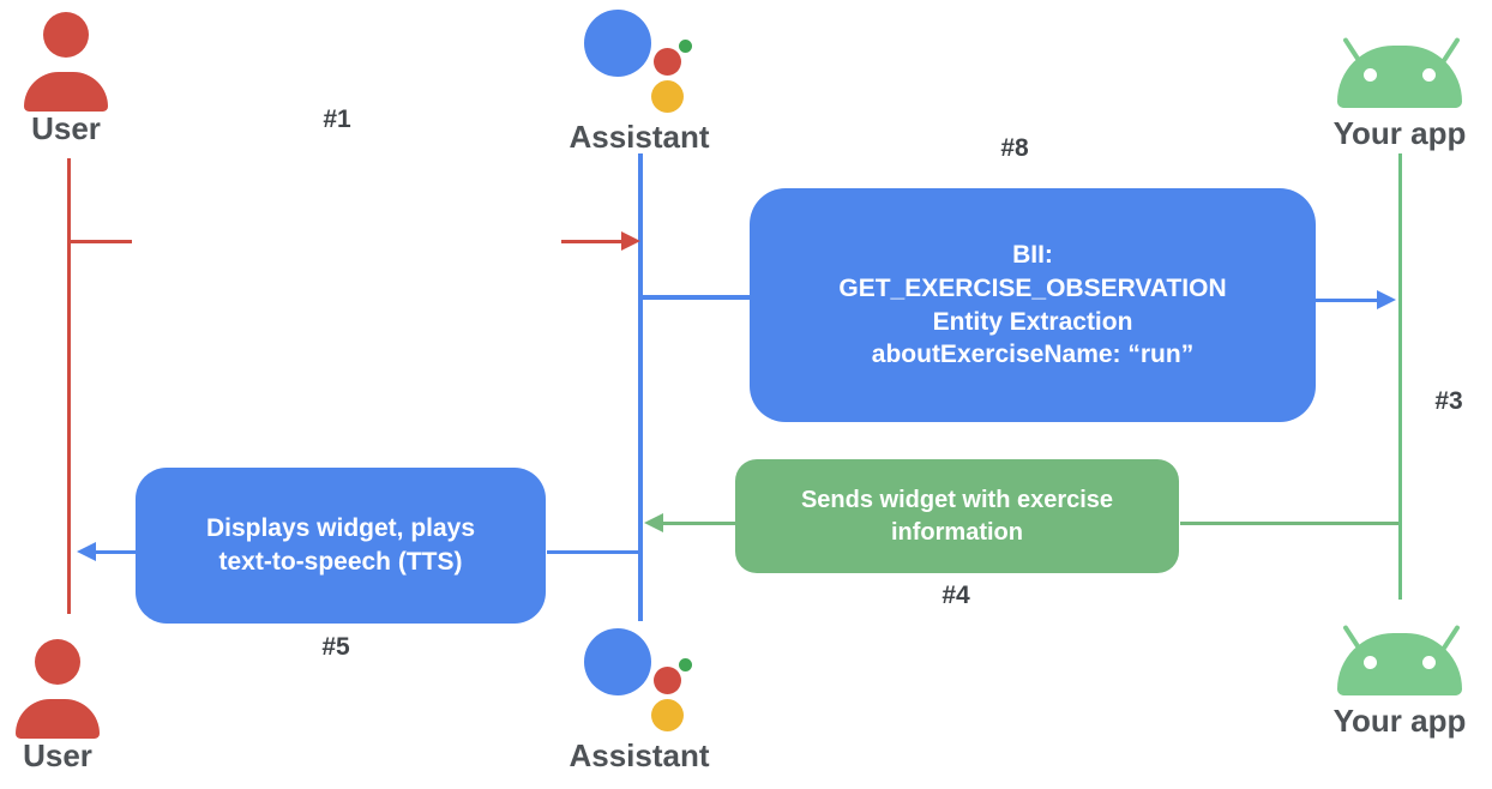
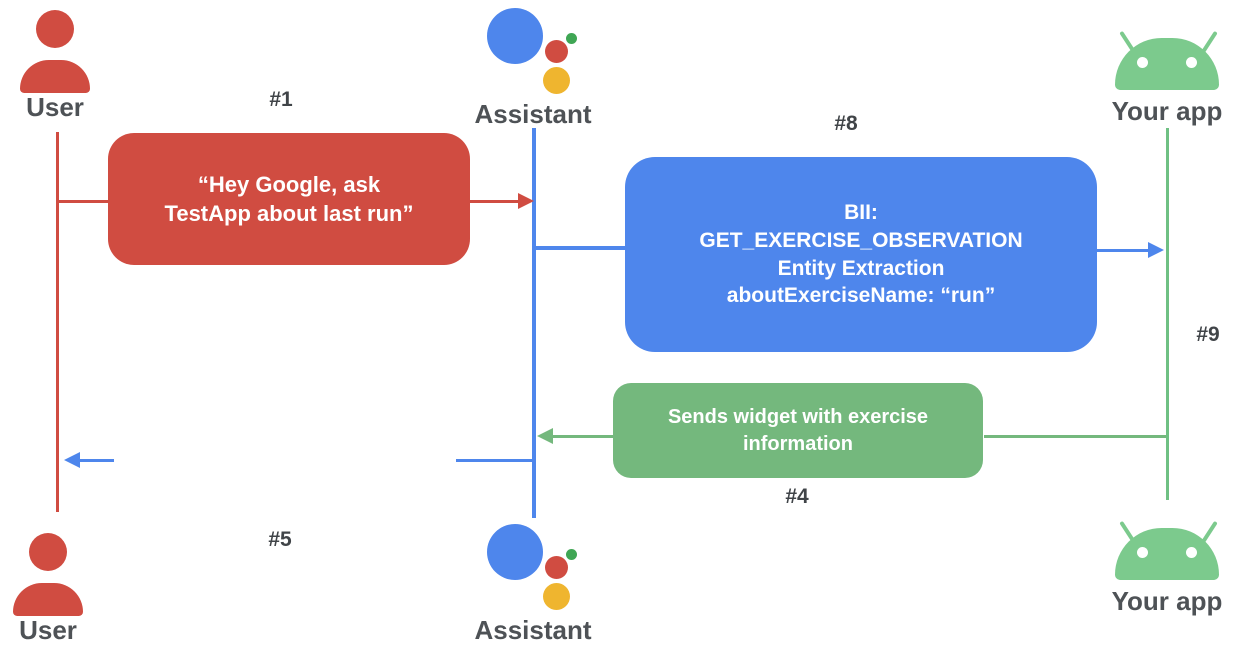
+ “Hey Google, ask
+ TestApp about last run”
  BII:
  GET_EXERCISE_OBSERVATION
  Entity Extraction
  aboutExerciseName: “run”
  Sends widget with exercise
  information
- Displays widget, plays
- text-to-speech (TTS)
  #1
  #8
- #3
+ #9
  #4
  #5
  User
  Assistant
  Your app
  User
  Assistant
  Your app
